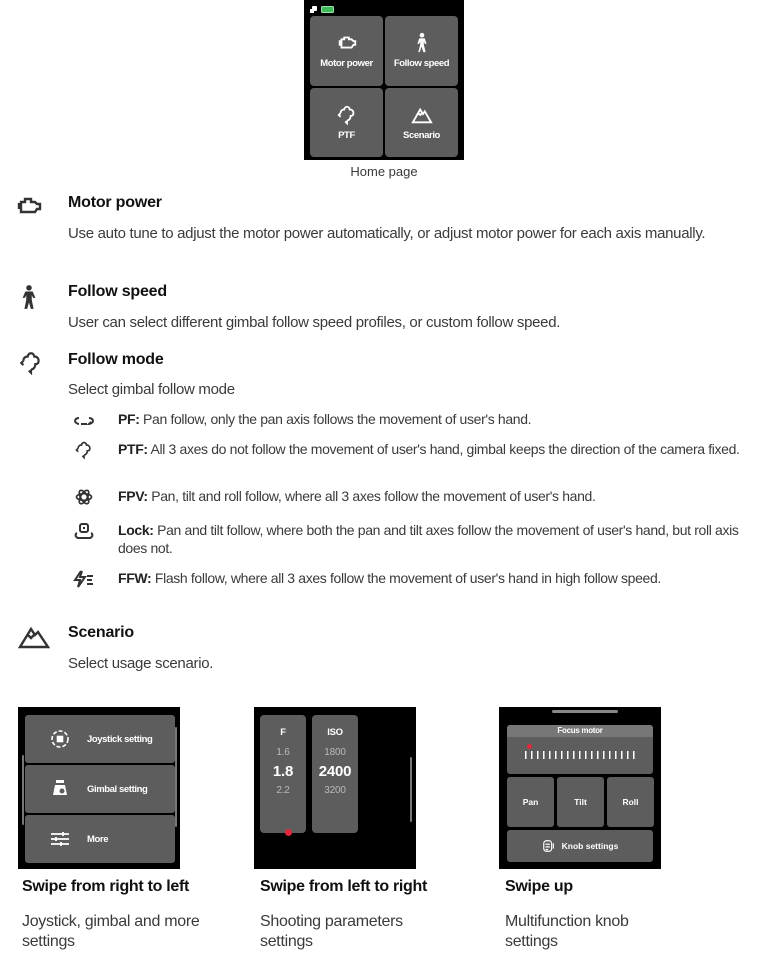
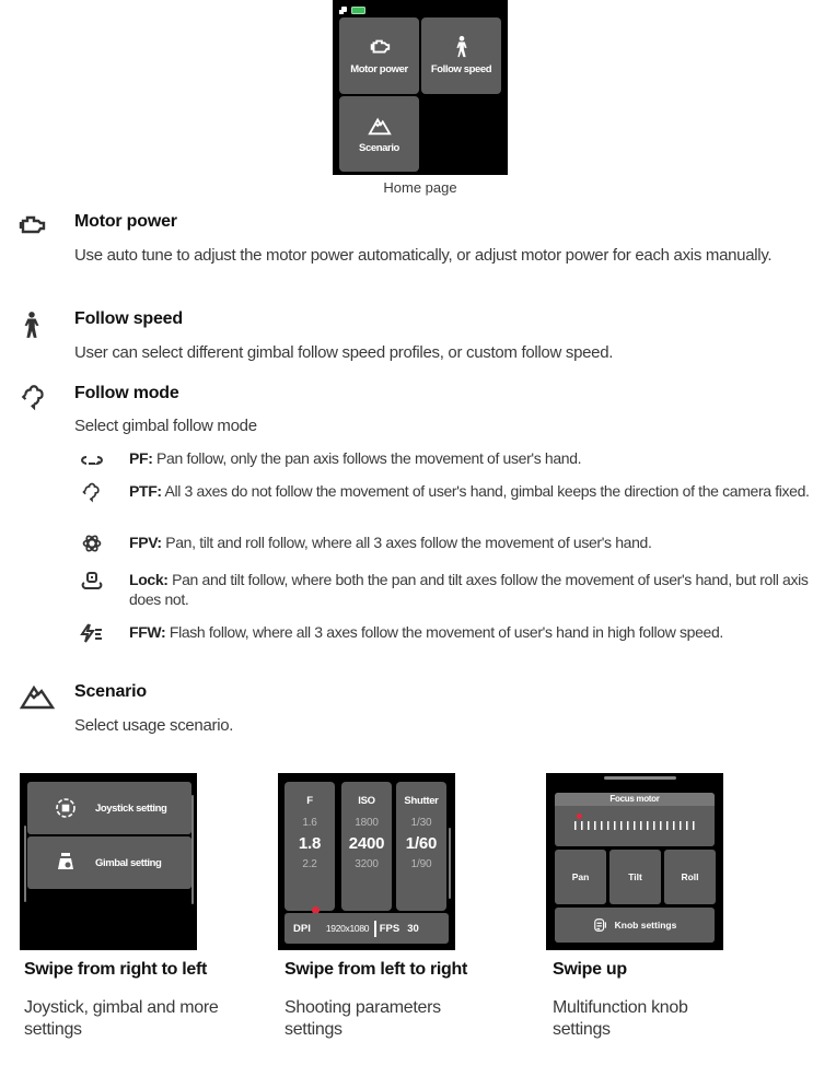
  Motor power
  Follow speed
- PTF
  Scenario
  Home page
  Motor power
  Use auto tune to adjust the motor power automatically, or adjust motor power for each axis manually.
  Follow speed
  User can select different gimbal follow speed profiles, or custom follow speed.
  Follow mode
  Select gimbal follow mode
  PF: Pan follow, only the pan axis follows the movement of user's hand.
  PTF: All 3 axes do not follow the movement of user's hand, gimbal keeps the direction of the camera fixed.
  FPV: Pan, tilt and roll follow, where all 3 axes follow the movement of user's hand.
  Lock: Pan and tilt follow, where both the pan and tilt axes follow the movement of user's hand, but roll axis does not.
  FFW: Flash follow, where all 3 axes follow the movement of user's hand in high follow speed.
  Scenario
  Select usage scenario.
  Joystick setting
  Gimbal setting
- More
  Swipe from right to left
  Joystick, gimbal and more settings
  F
  1.6
  1.8
  2.2
  ISO
  1800
  2400
  3200
+ Shutter
+ 1/30
+ 1/60
+ 1/90
+ DPI
+ 1920x1080
+ FPS
+ 30
  Swipe from left to right
  Shooting parameters settings
  Focus motor
  Pan
  Tilt
  Roll
  Knob settings
  Swipe up
  Multifunction knob settings
